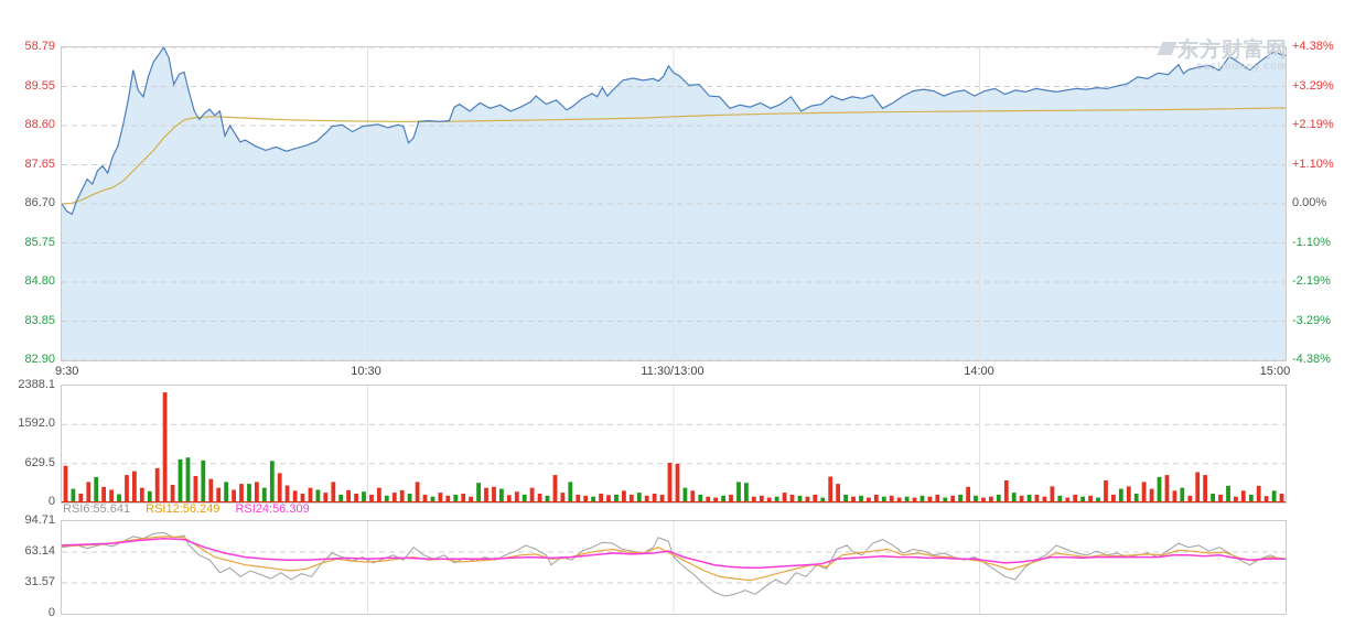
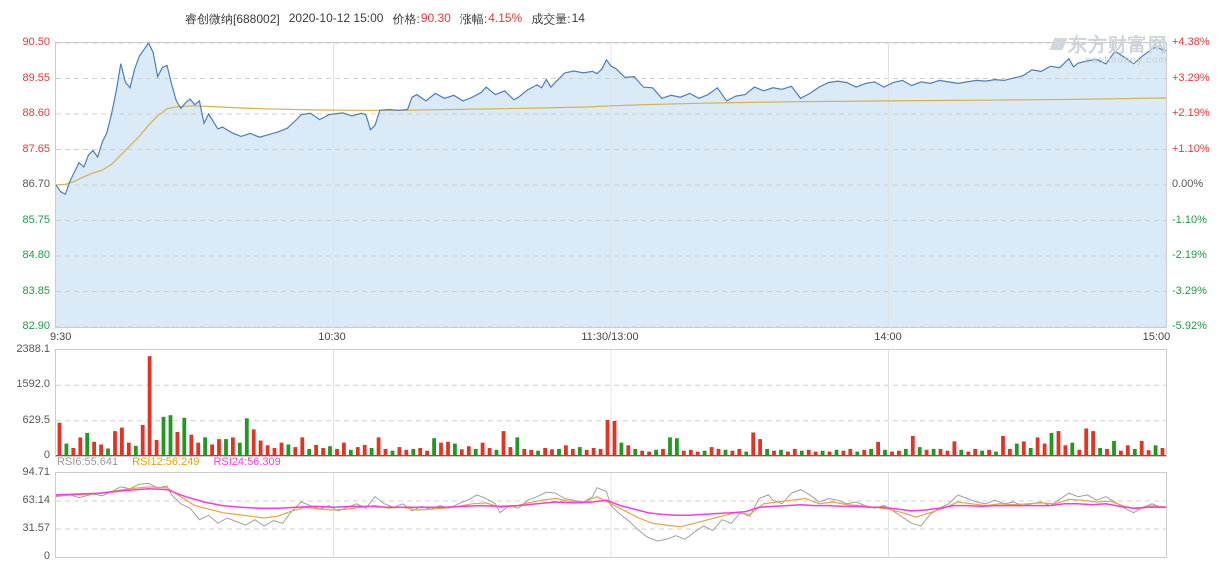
+ 睿创微纳[688002]
+ 2020-10-12 15:00
+ 价格:
+ 90.30
+ 涨幅:
+ 4.15%
+ 成交量:
+ 14
  东方财富网
  eastmoney.com
- 58.79
+ 90.50
  89.55
  88.60
  87.65
  86.70
  85.75
  84.80
  83.85
  82.90
  +4.38%
  +3.29%
  +2.19%
  +1.10%
  0.00%
  -1.10%
  -2.19%
  -3.29%
- -4.38%
+ -5.92%
  9:30
  10:30
  11:30/13:00
  14:00
  15:00
  2388.1
  1592.0
  629.5
  0
  RSI6:55.641
  RSI12:56.249
  RSI24:56.309
  94.71
  63.14
  31.57
  0
